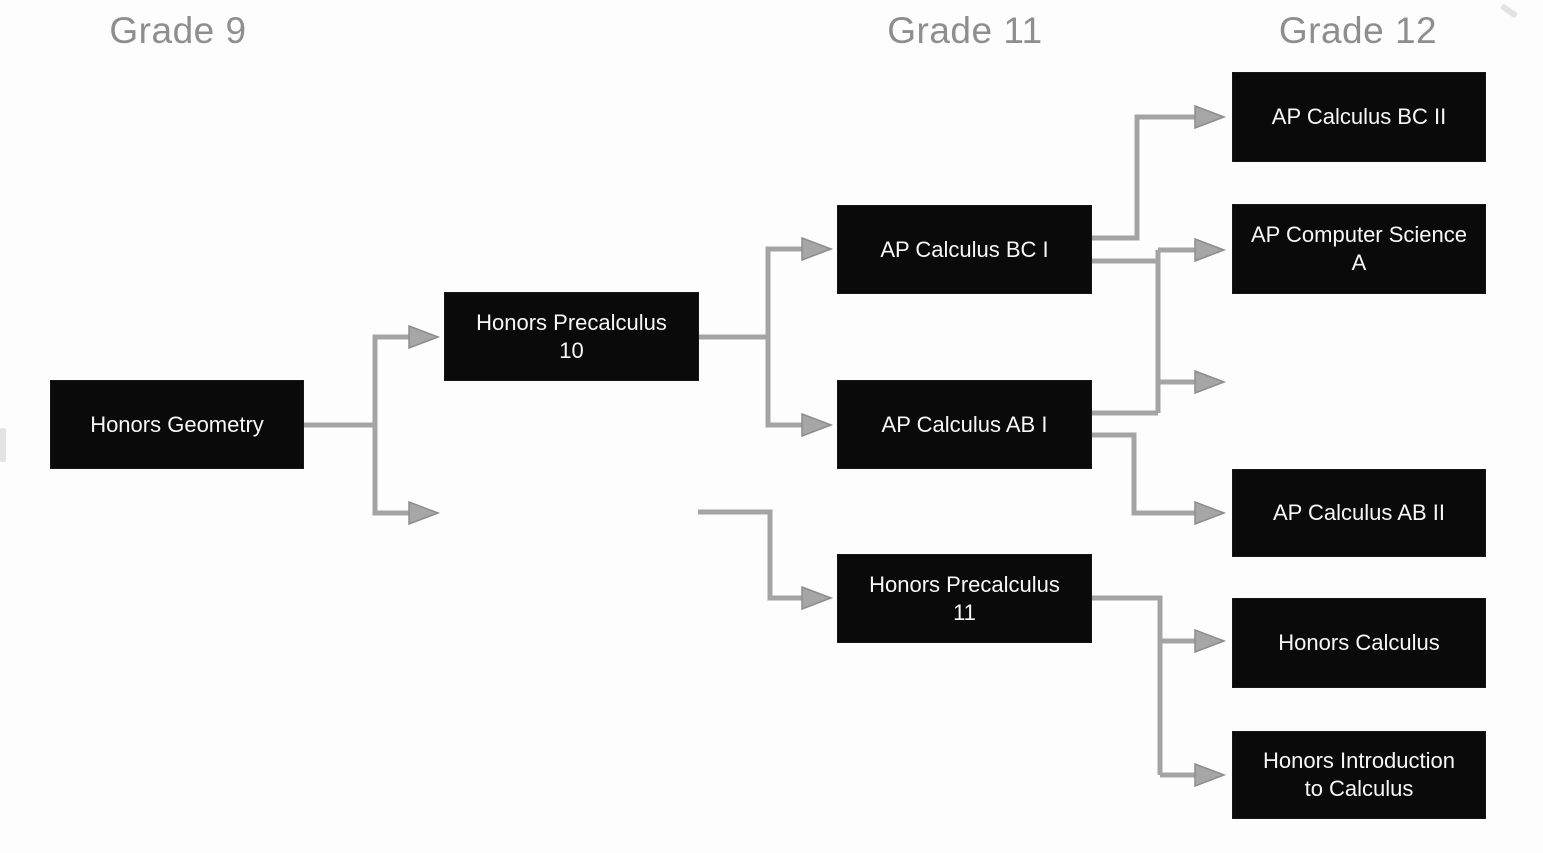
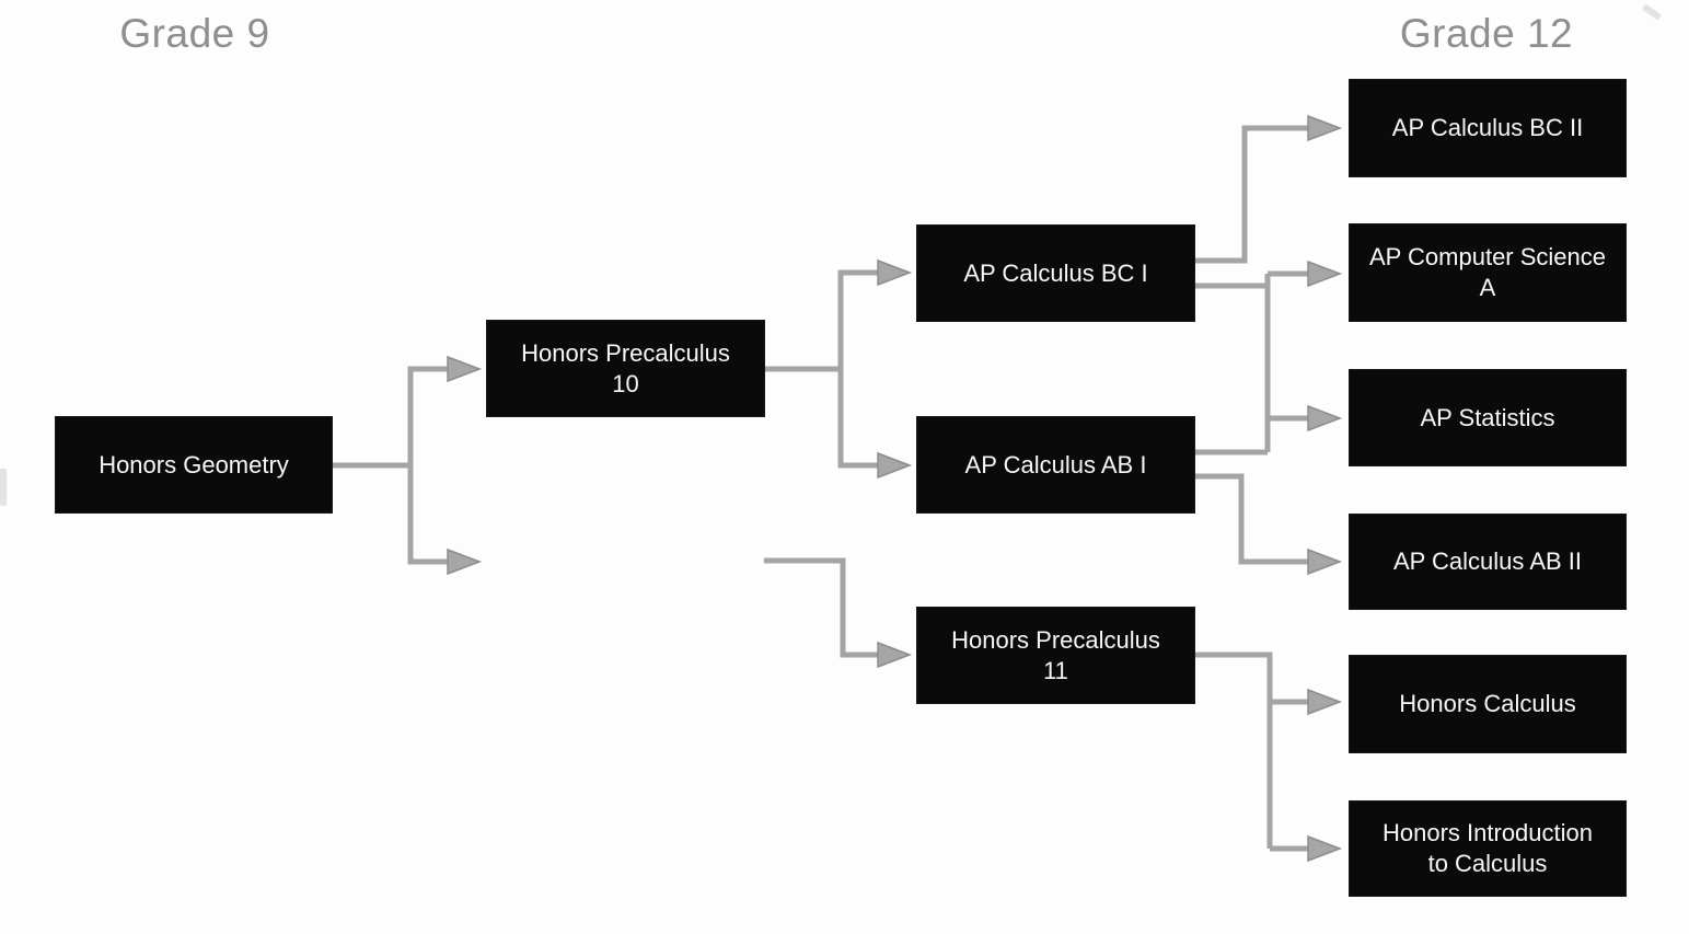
  Grade 9
- Grade 11
  Grade 12
  Honors Geometry
  Honors Precalculus
  10
  AP Calculus BC I
  AP Calculus AB I
  Honors Precalculus
  11
  AP Calculus BC II
  AP Computer Science
  A
+ AP Statistics
  AP Calculus AB II
  Honors Calculus
  Honors Introduction
  to Calculus
